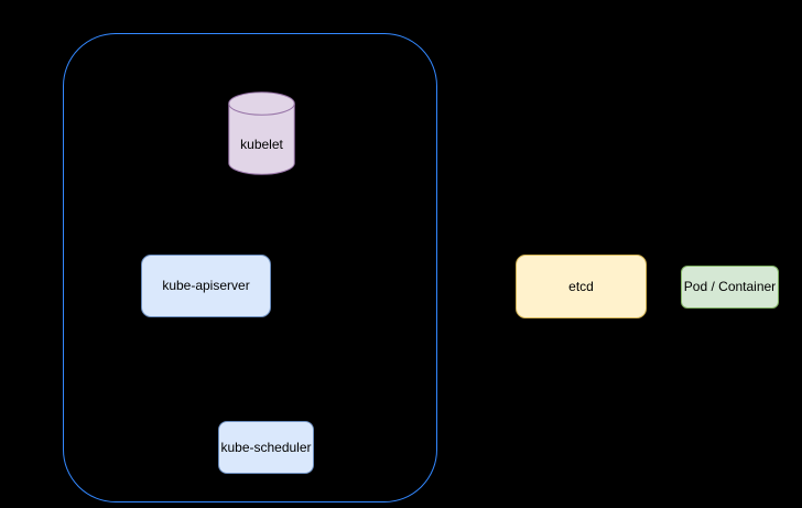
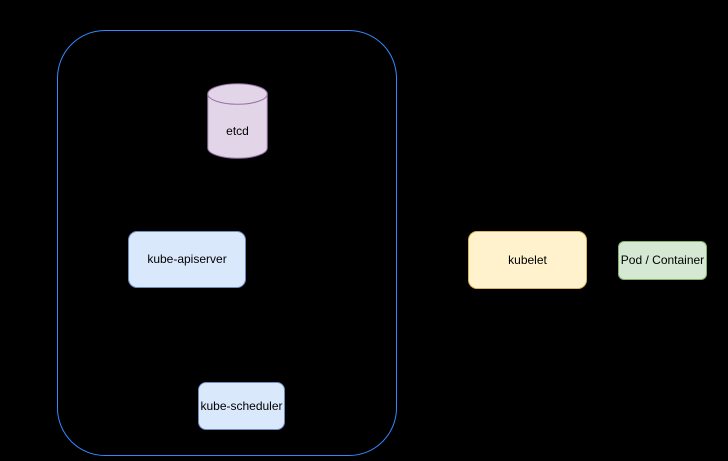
- kubelet
+ etcd
  kube-apiserver
  kube-scheduler
- etcd
+ kubelet
  Pod / Container
